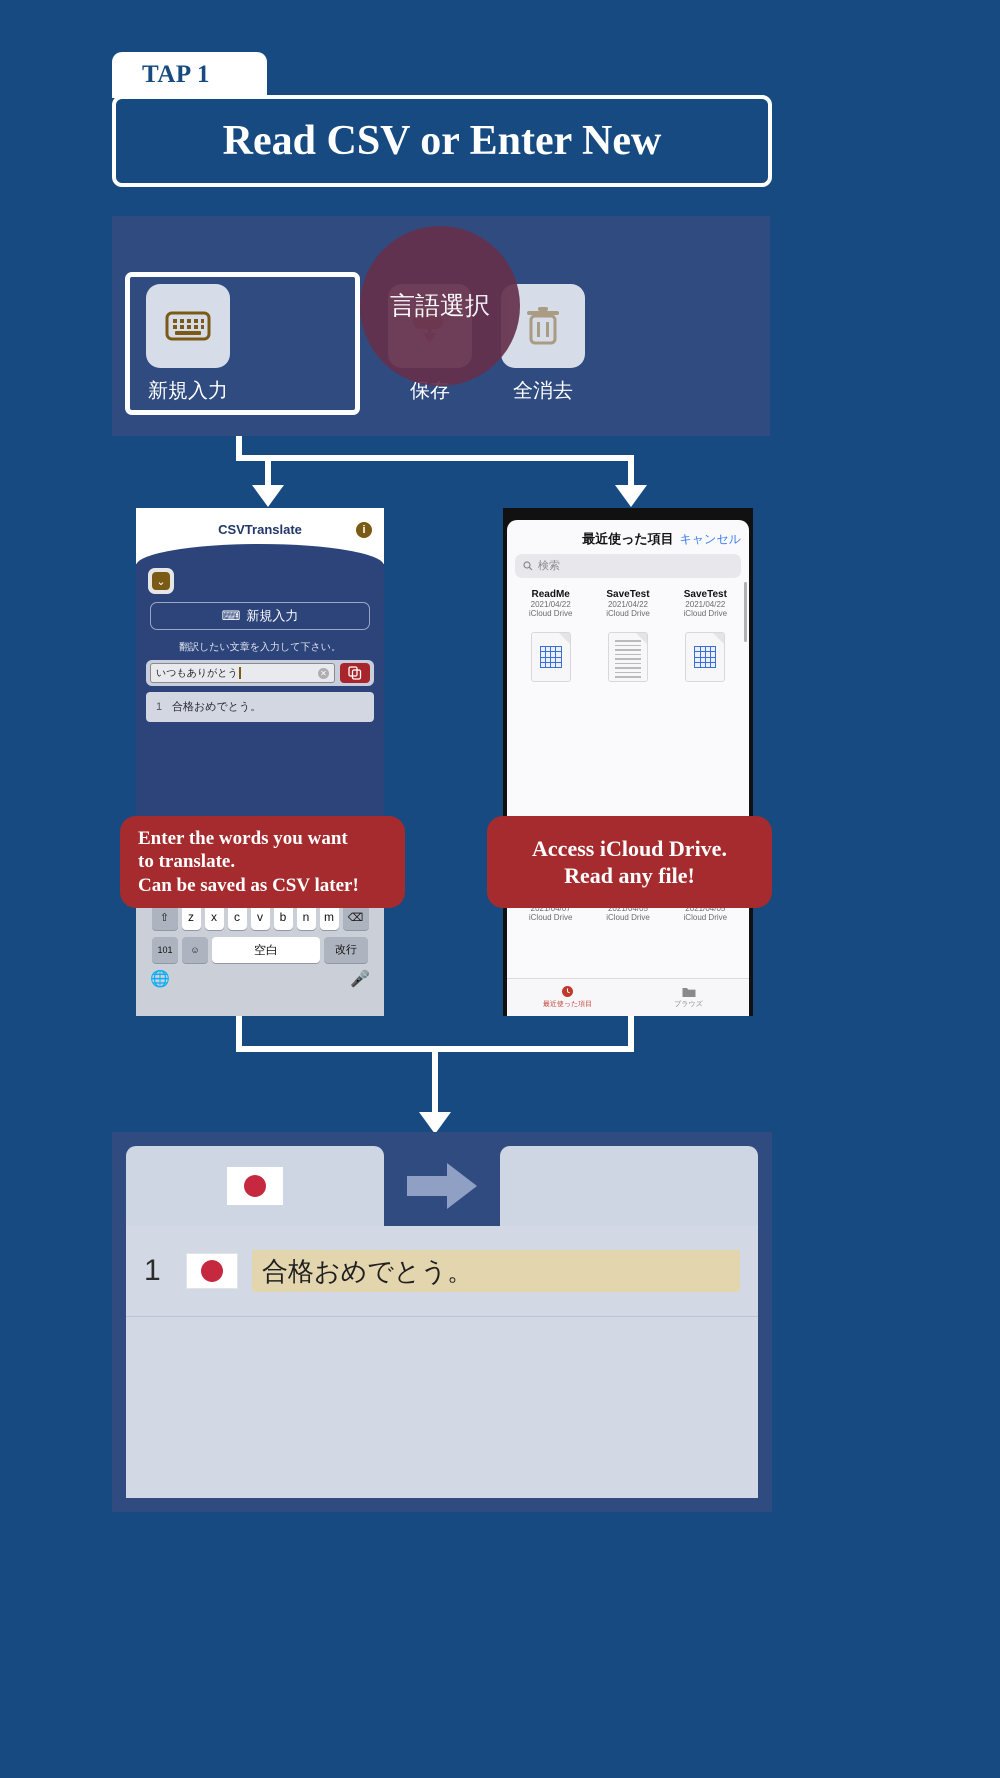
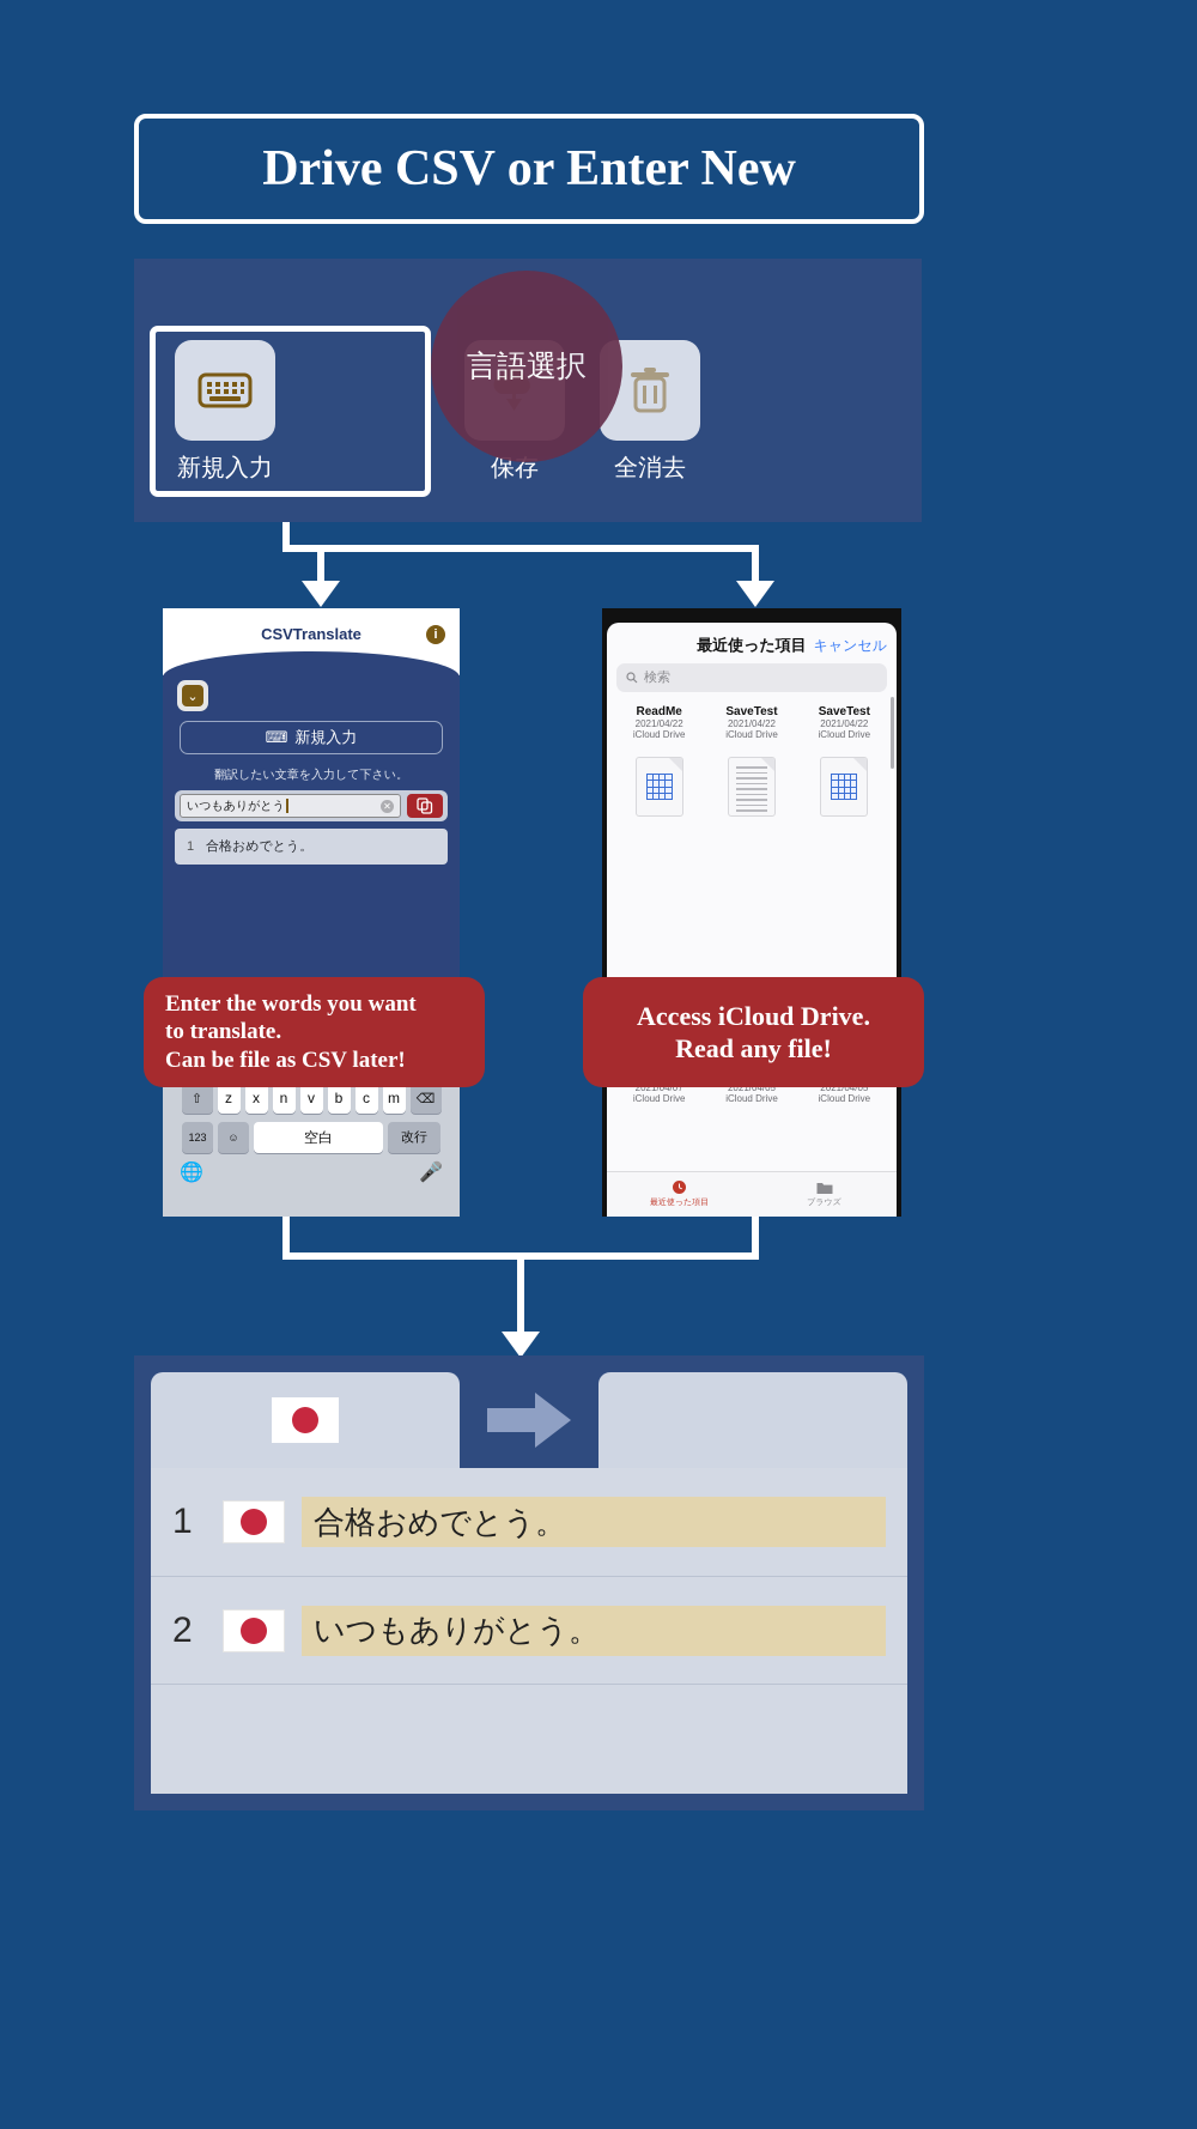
- TAP 1
- Read CSV or Enter New
+ Drive CSV or Enter New
  言語選択
  新規入力
  保存
  全消去
  CSVTranslate
  i
  ⌄
  ⌨
  新規入力
  翻訳したい文章を入力して下さい。
  いつもありがとう
  ✕
  1
  合格おめでとう。
  ⇧
  z
  x
- c
+ n
  v
  b
- n
+ c
  m
  ⌫
- 101
+ 123
  ☺
  空白
  改行
  🌐
  🎤
  最近使った項目
  キャンセル
  検索
  ReadMe
  2021/04/22
  iCloud Drive
  SaveTest
  2021/04/22
  iCloud Drive
  SaveTest
  2021/04/22
  iCloud Drive
  2021/04/07
  iCloud Drive
  2021/04/05
  iCloud Drive
  2021/04/05
  iCloud Drive
  Enter the words you want
  to translate.
- Can be saved as CSV later!
+ Can be file as CSV later!
  Access iCloud Drive.
  Read any file!
  1
  合格おめでとう。
+ 2
+ いつもありがとう。
